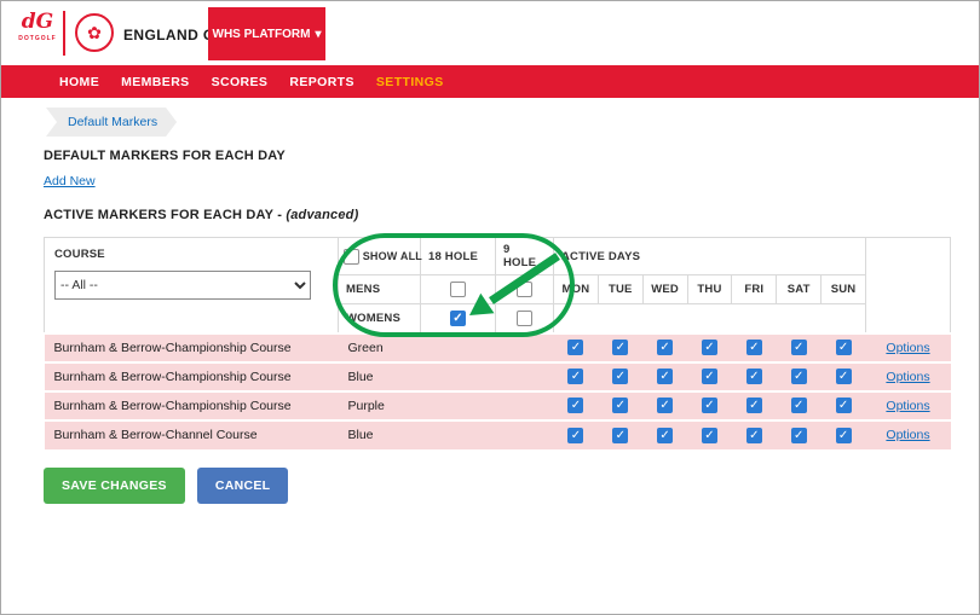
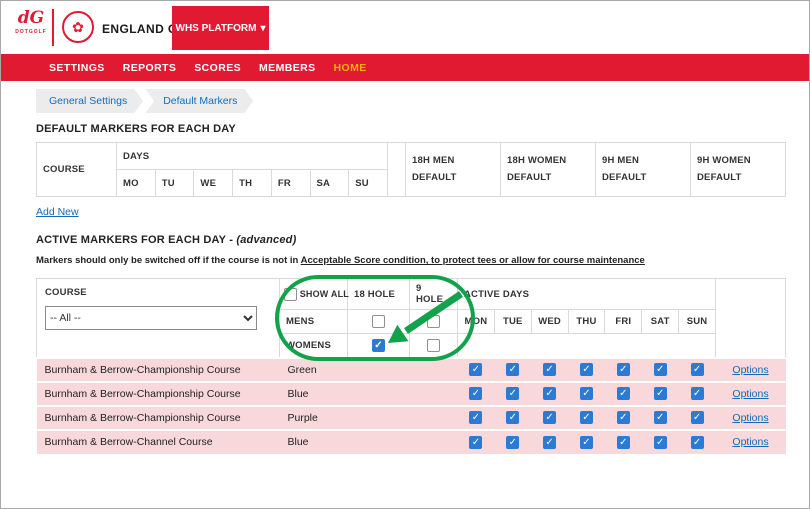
  dG
  ✿
  WHS PLATFORM
  ▾
- HOME
+ SETTINGS
- MEMBERS
+ REPORTS
  SCORES
- REPORTS
+ MEMBERS
- SETTINGS
+ HOME
+ General Settings
  Default Markers
  DEFAULT MARKERS FOR EACH DAY
+ COURSE	DAYS		18H MEN DEFAULT	18H WOMEN DEFAULT	9H MEN DEFAULT	9H WOMEN DEFAULT
+ MO	TU	WE	TH	FR	SA	SU
  Add New
  ACTIVE MARKERS FOR EACH DAY - (advanced)
+ Markers should only be switched off if the course is not in Acceptable Score condition, to protect tees or allow for course maintenance
  COURSE -- All --	SHOW ALL	18 HOLE	9 HOLE	ACTIVE DAYS
  MENS			MON	TUE	WED	THU	FRI	SAT	SUN
  WOMENS	✓
  Burnham & Berrow-Championship Course	Green	✓	✓	✓	✓	✓	✓	✓	Options
  Burnham & Berrow-Championship Course	Blue	✓	✓	✓	✓	✓	✓	✓	Options
  Burnham & Berrow-Championship Course	Purple	✓	✓	✓	✓	✓	✓	✓	Options
  Burnham & Berrow-Channel Course	Blue	✓	✓	✓	✓	✓	✓	✓	Options
- SAVE CHANGES
- CANCEL
